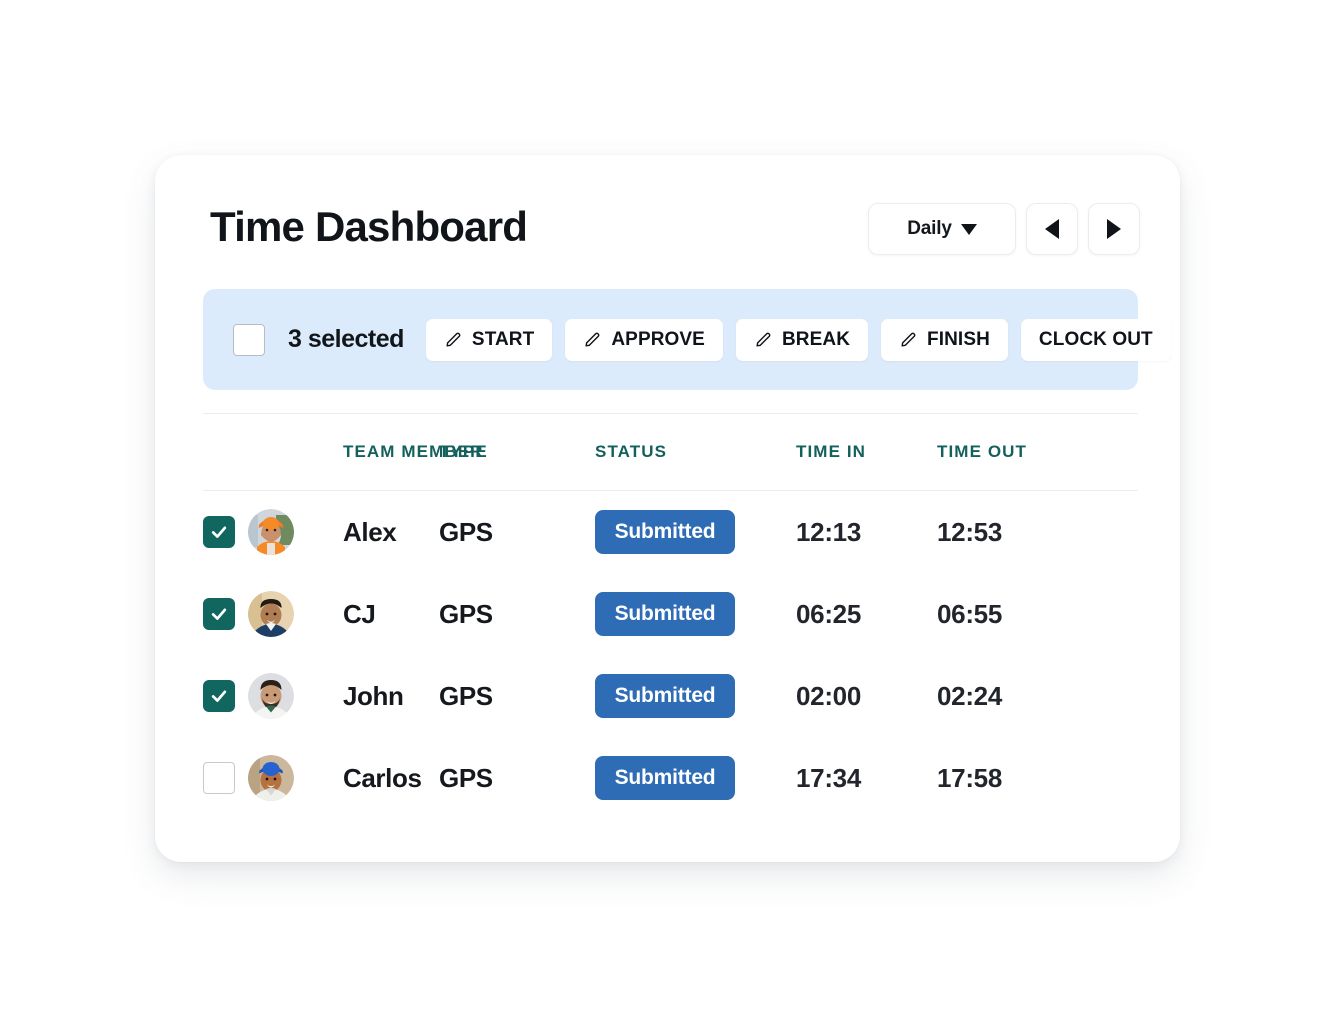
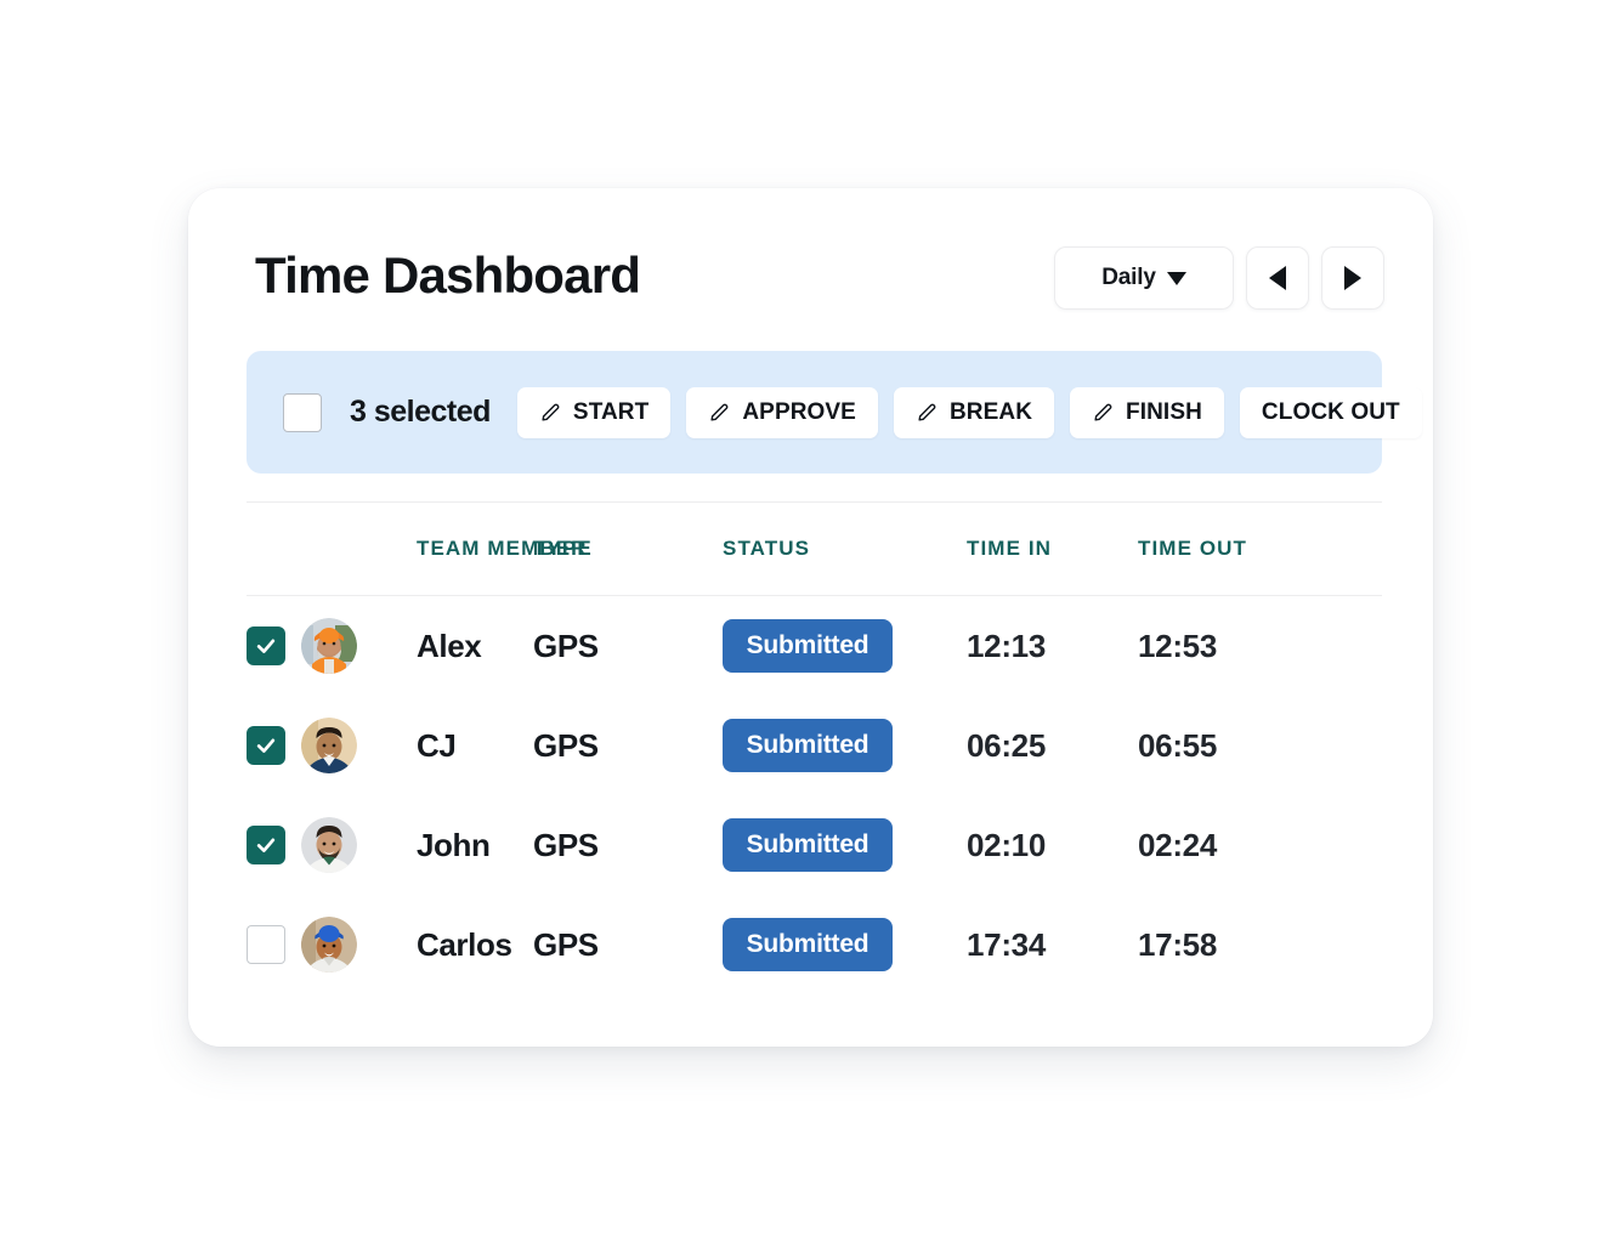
  Time Dashboard
  Daily
  3 selected
  START
  APPROVE
  BREAK
  FINISH
  CLOCK OUT
  TEAM MEMBER
  TYPE
  STATUS
  TIME IN
  TIME OUT
  Alex
  GPS
  Submitted
  12:13
  12:53
  CJ
  GPS
  Submitted
  06:25
  06:55
  John
  GPS
  Submitted
- 02:00
+ 02:10
  02:24
  Carlos
  GPS
  Submitted
  17:34
  17:58
